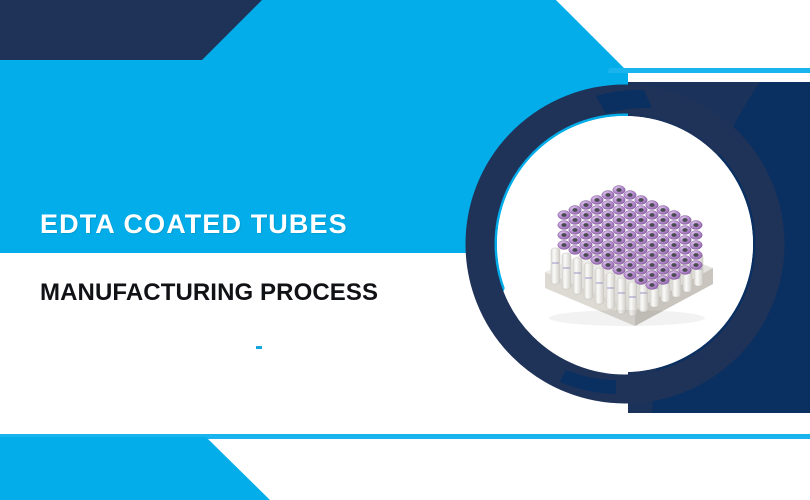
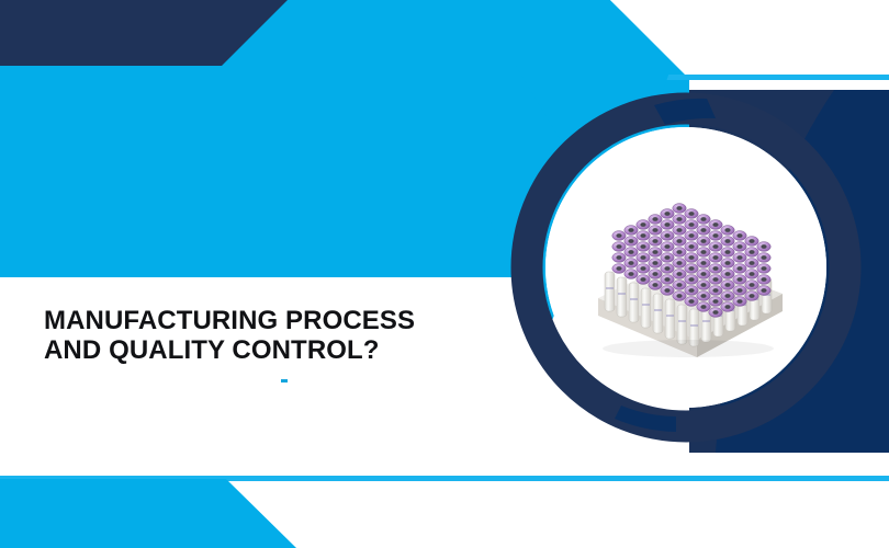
- EDTA COATED TUBES
  MANUFACTURING PROCESS
+ AND QUALITY CONTROL?
